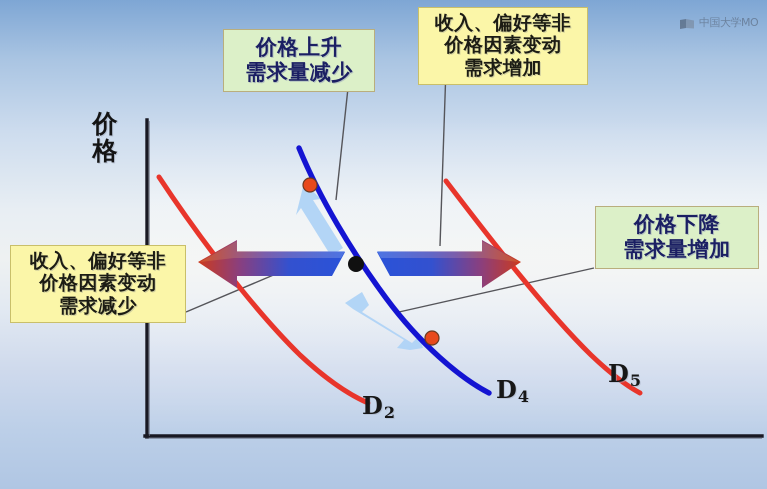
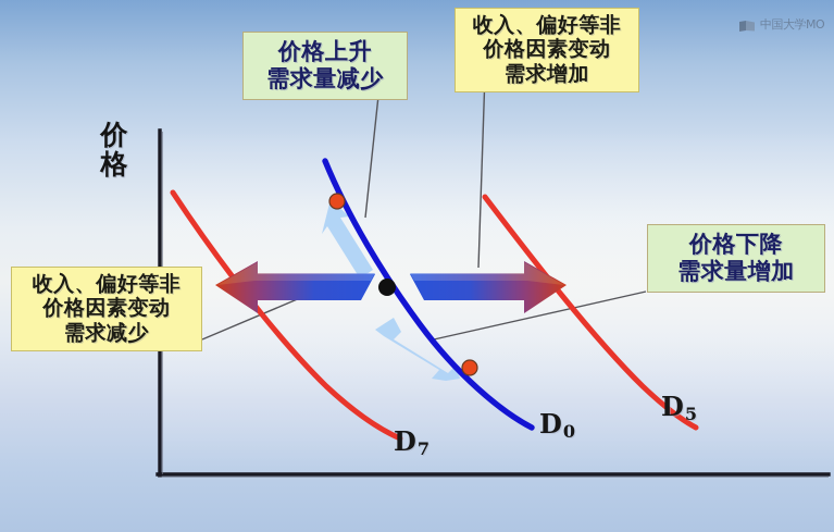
  价格上升
  需求量减少
  收入、偏好等非
  价格因素变动
  需求增加
  收入、偏好等非
  价格因素变动
  需求减少
  价格下降
  需求量增加
  价格
- D4
+ D0
  D5
- D2
+ D7
  中国大学MO
